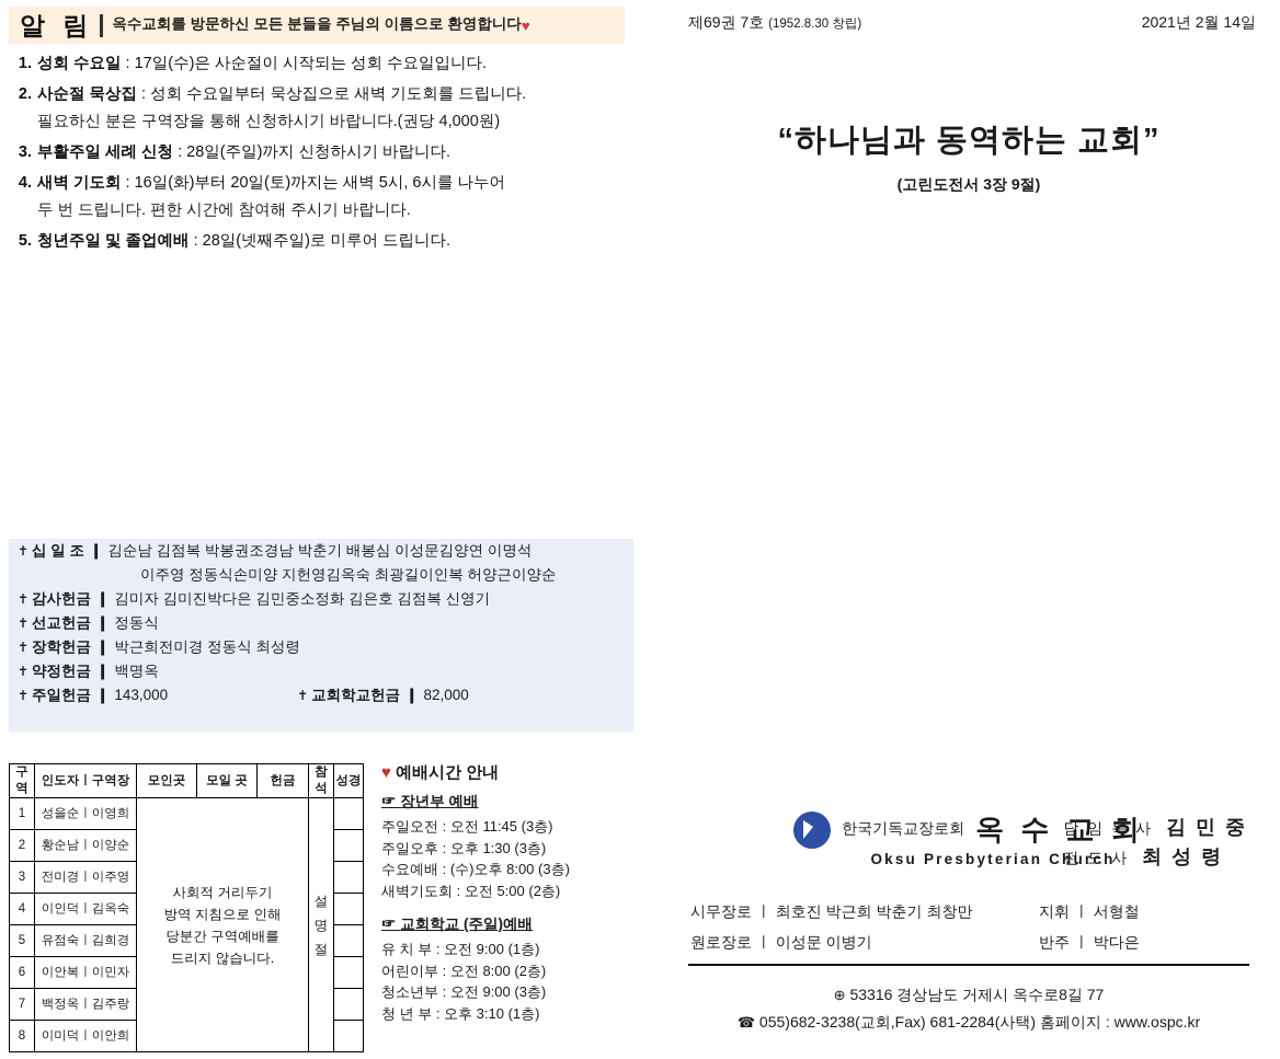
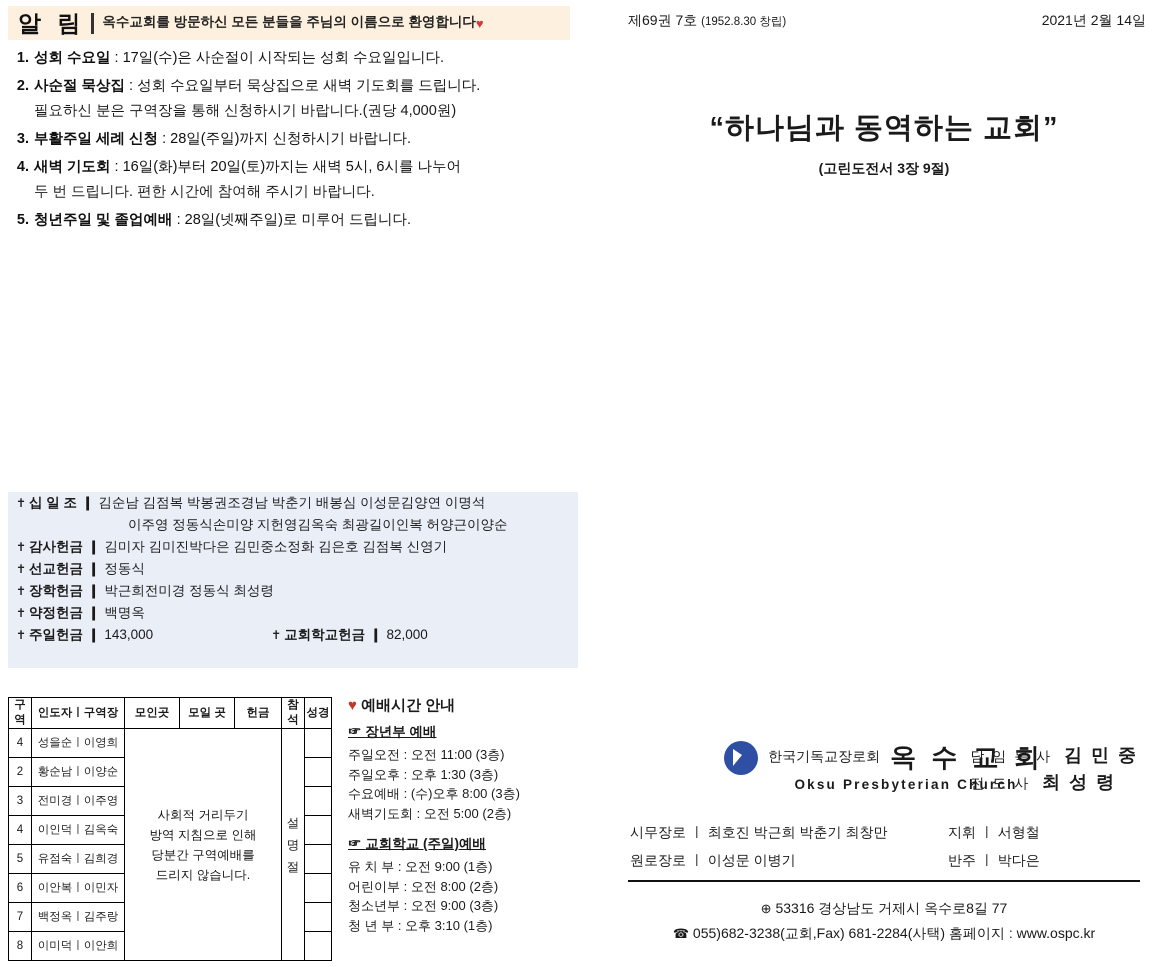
  알 림
  옥수교회를 방문하신 모든 분들을 주님의 이름으로 환영합니다
  ♥
  1.
  성회 수요일 : 17일(수)은 사순절이 시작되는 성회 수요일입니다.
  2.
  사순절 묵상집 : 성회 수요일부터 묵상집으로 새벽 기도회를 드립니다.
  필요하신 분은 구역장을 통해 신청하시기 바랍니다.(권당 4,000원)
  3.
  부활주일 세례 신청 : 28일(주일)까지 신청하시기 바랍니다.
  4.
  새벽 기도회 : 16일(화)부터 20일(토)까지는 새벽 5시, 6시를 나누어
  두 번 드립니다. 편한 시간에 참여해 주시기 바랍니다.
  5.
  청년주일 및 졸업예배 : 28일(넷째주일)로 미루어 드립니다.
  ✝
  십 일 조
  ❙
  김순남 김점복 박봉권조경남 박춘기 배봉심 이성문김양연 이명석
  이주영 정동식손미양 지헌영김옥숙 최광길이인복 허양근이양순
  ✝
  감사헌금
  ❙
  김미자 김미진박다은 김민중소정화 김은호 김점복 신영기
  ✝
  선교헌금
  ❙
  정동식
  ✝
  장학헌금
  ❙
  박근희전미경 정동식 최성령
  ✝
  약정헌금
  ❙
  백명옥
  ✝
  주일헌금
  ❙
  143,000
  ✝
  교회학교헌금
  ❙
  82,000
  구 역	인도자ㅣ구역장	모인곳	모일 곳	헌금	참석	성경
- 1	성을순ㅣ이영희	사회적 거리두기 방역 지침으로 인해 당분간 구역예배를 드리지 않습니다.	설 명 절
+ 4	성을순ㅣ이영희	사회적 거리두기 방역 지침으로 인해 당분간 구역예배를 드리지 않습니다.	설 명 절
  2	황순남ㅣ이양순
  3	전미경ㅣ이주영
  4	이인덕ㅣ김옥숙
  5	유점숙ㅣ김희경
  6	이안복ㅣ이민자
  7	백정옥ㅣ김주랑
  8	이미덕ㅣ이안희
  ♥ 예배시간 안내
  ☞ 장년부 예배
- 주일오전 : 오전 11:45 (3층)
+ 주일오전 : 오전 11:00 (3층)
  주일오후 : 오후 1:30 (3층)
  수요예배 : (수)오후 8:00 (3층)
  새벽기도회 : 오전 5:00 (2층)
  ☞ 교회학교 (주일)예배
  유 치 부 : 오전 9:00 (1층)
  어린이부 : 오전 8:00 (2층)
  청소년부 : 오전 9:00 (3층)
  청 년 부 : 오후 3:10 (1층)
  제69권 7호 (1952.8.30 창립)
  2021년 2월 14일
  “하나님과 동역하는 교회”
  (고린도전서 3장 9절)
  한국기독교장로회
  옥 수 교 회
  Oksu Presbyterian Church
  담 임 목 사 김 민 중
  전 도 사 최 성 령
  시무장로 ㅣ 최호진 박근희 박춘기 최창만
  원로장로 ㅣ 이성문 이병기
  지휘 ㅣ 서형철
  반주 ㅣ 박다은
  ⊕ 53316 경상남도 거제시 옥수로8길 77
  ☎ 055)682-3238(교회,Fax) 681-2284(사택) 홈페이지 : www.ospc.kr
